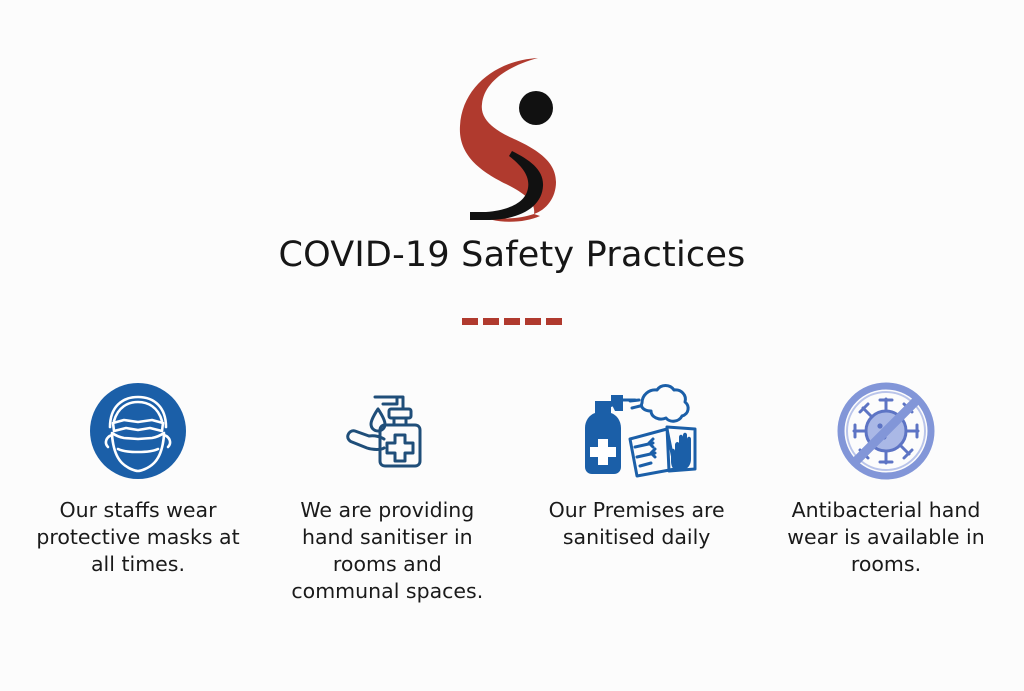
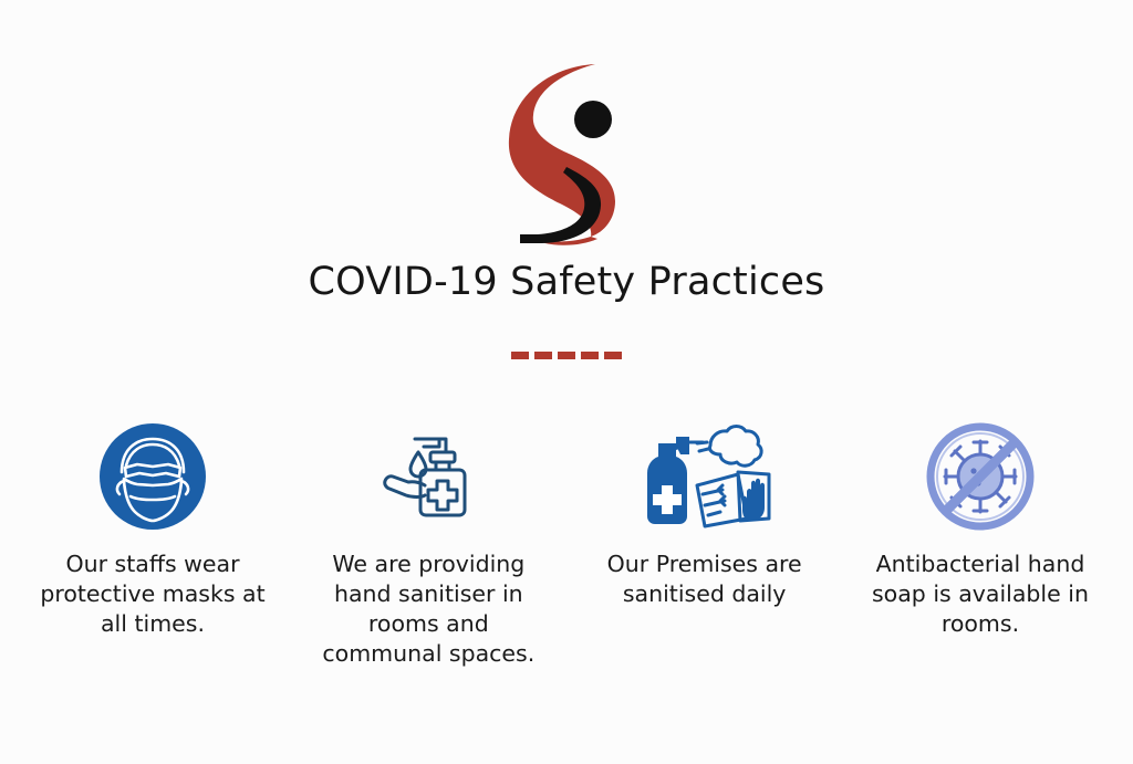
  COVID-19 Safety Practices
  Our staffs wear protective masks at all times.
  We are providing hand sanitiser in rooms and communal spaces.
  Our Premises are sanitised daily
- Antibacterial hand wear is available in rooms.
+ Antibacterial hand soap is available in rooms.
